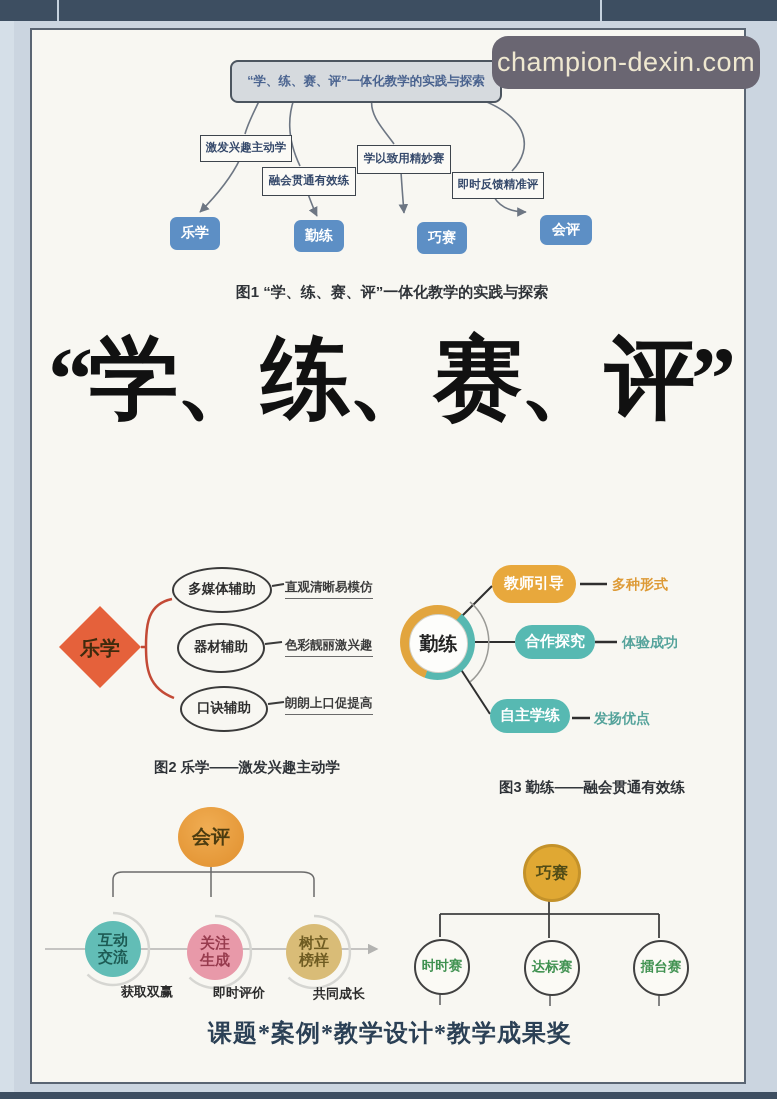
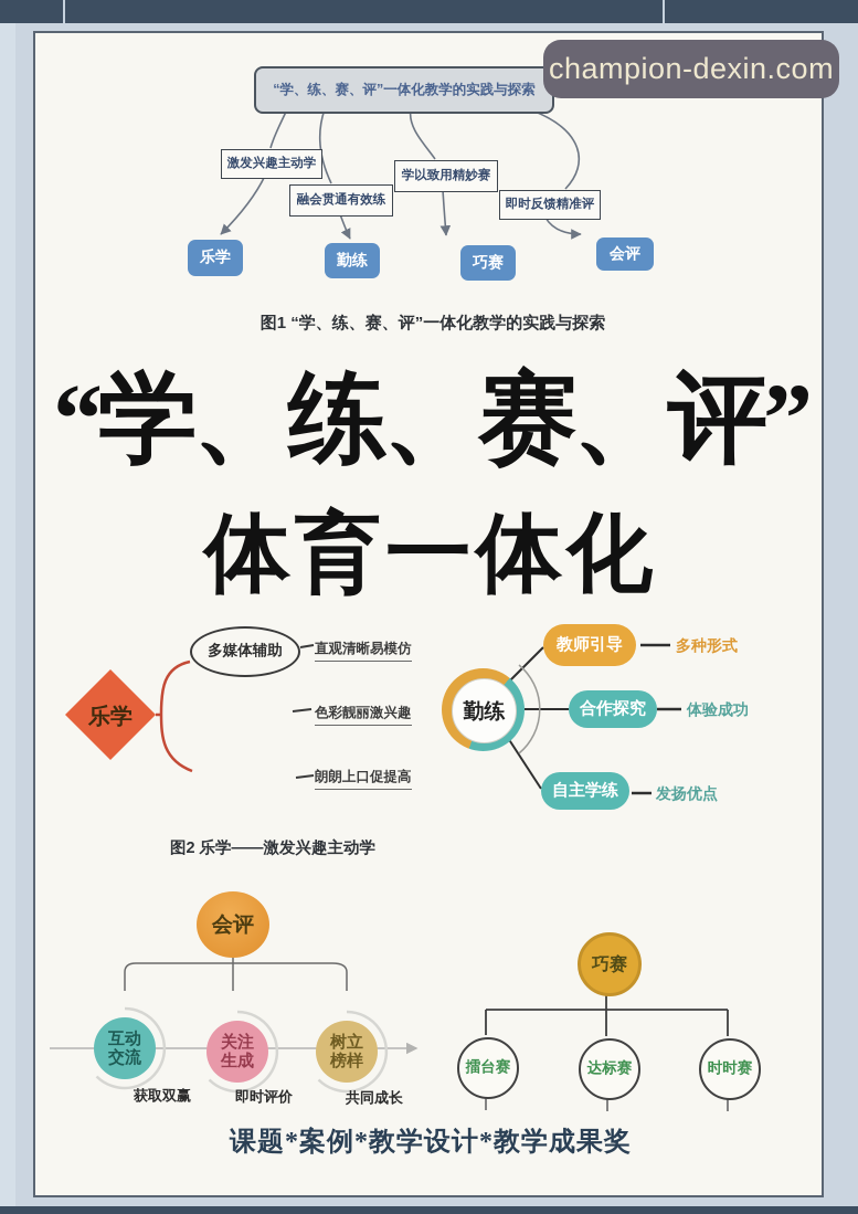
  champion-dexin.com
  “学、练、赛、评”一体化教学的实践与探索
  激发兴趣主动学
  融会贯通有效练
  学以致用精妙赛
  即时反馈精准评
  乐学
  勤练
  巧赛
  会评
  图1 “学、练、赛、评”一体化教学的实践与探索
  “学、练、赛、评”
+ 体育一体化
  乐学
  多媒体辅助
- 器材辅助
- 口诀辅助
  直观清晰易模仿
  色彩靓丽激兴趣
  朗朗上口促提高
  图2 乐学——激发兴趣主动学
  勤练
  教师引导
  合作探究
  自主学练
  多种形式
  体验成功
  发扬优点
- 图3 勤练——融会贯通有效练
  会评
  互动交流
  关注生成
  树立榜样
  获取双赢
  即时评价
  共同成长
  巧赛
- 时时赛
+ 擂台赛
  达标赛
- 擂台赛
+ 时时赛
  课题*案例*教学设计*教学成果奖
